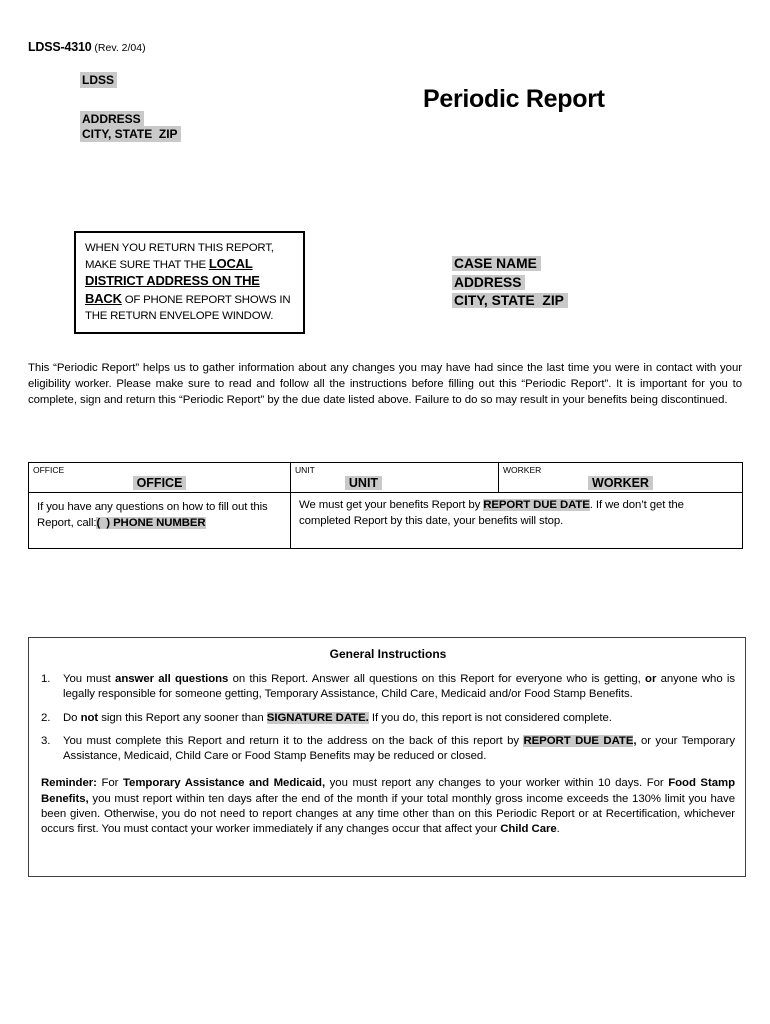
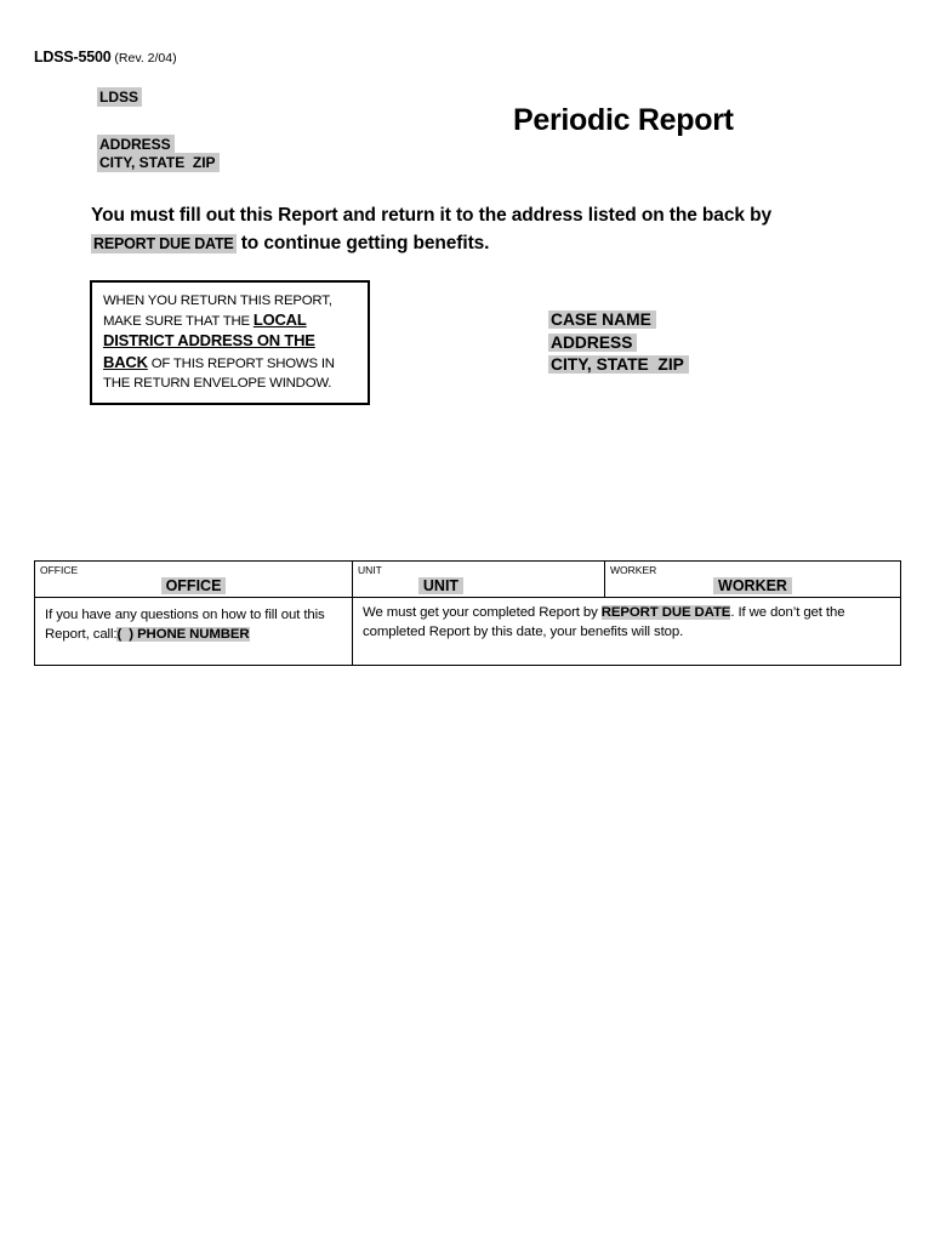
- LDSS-4310 (Rev. 2/04)
+ LDSS-5500 (Rev. 2/04)
  LDSS
  Periodic Report
  ADDRESS
  CITY, STATE ZIP
+ You must fill out this Report and return it to the address listed on the back by
+ REPORT DUE DATE to continue getting benefits.
- WHEN YOU RETURN THIS REPORT, MAKE SURE THAT THE LOCAL DISTRICT ADDRESS ON THE BACK OF PHONE REPORT SHOWS IN THE RETURN ENVELOPE WINDOW.
+ WHEN YOU RETURN THIS REPORT, MAKE SURE THAT THE LOCAL DISTRICT ADDRESS ON THE BACK OF THIS REPORT SHOWS IN THE RETURN ENVELOPE WINDOW.
  CASE NAME
  ADDRESS
  CITY, STATE ZIP
- This “Periodic Report” helps us to gather information about any changes you may have had since the last time you were in contact with your eligibility worker. Please make sure to read and follow all the instructions before filling out this “Periodic Report”. It is important for you to complete, sign and return this “Periodic Report” by the due date listed above. Failure to do so may result in your benefits being discontinued.
  OFFICE OFFICE	UNIT UNIT	WORKER WORKER
- If you have any questions on how to fill out this Report, call:( ) PHONE NUMBER	We must get your benefits Report by REPORT DUE DATE. If we don’t get the completed Report by this date, your benefits will stop.
+ If you have any questions on how to fill out this Report, call:( ) PHONE NUMBER	We must get your completed Report by REPORT DUE DATE. If we don’t get the completed Report by this date, your benefits will stop.
- General Instructions
- 1.
- You must answer all questions on this Report. Answer all questions on this Report for everyone who is getting, or anyone who is legally responsible for someone getting, Temporary Assistance, Child Care, Medicaid and/or Food Stamp Benefits.
- 2.
- Do not sign this Report any sooner than SIGNATURE DATE. If you do, this report is not considered complete.
- 3.
- You must complete this Report and return it to the address on the back of this report by REPORT DUE DATE, or your Temporary Assistance, Medicaid, Child Care or Food Stamp Benefits may be reduced or closed.
- Reminder: For Temporary Assistance and Medicaid, you must report any changes to your worker within 10 days. For Food Stamp Benefits, you must report within ten days after the end of the month if your total monthly gross income exceeds the 130% limit you have been given. Otherwise, you do not need to report changes at any time other than on this Periodic Report or at Recertification, whichever occurs first. You must contact your worker immediately if any changes occur that affect your Child Care.
